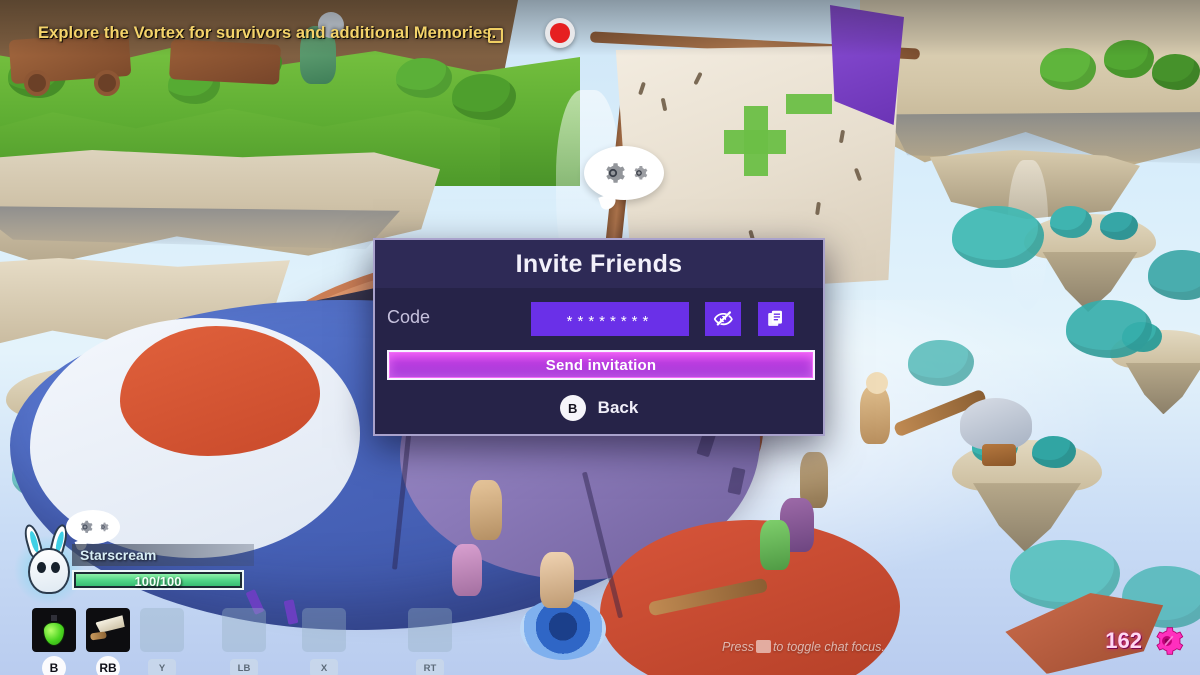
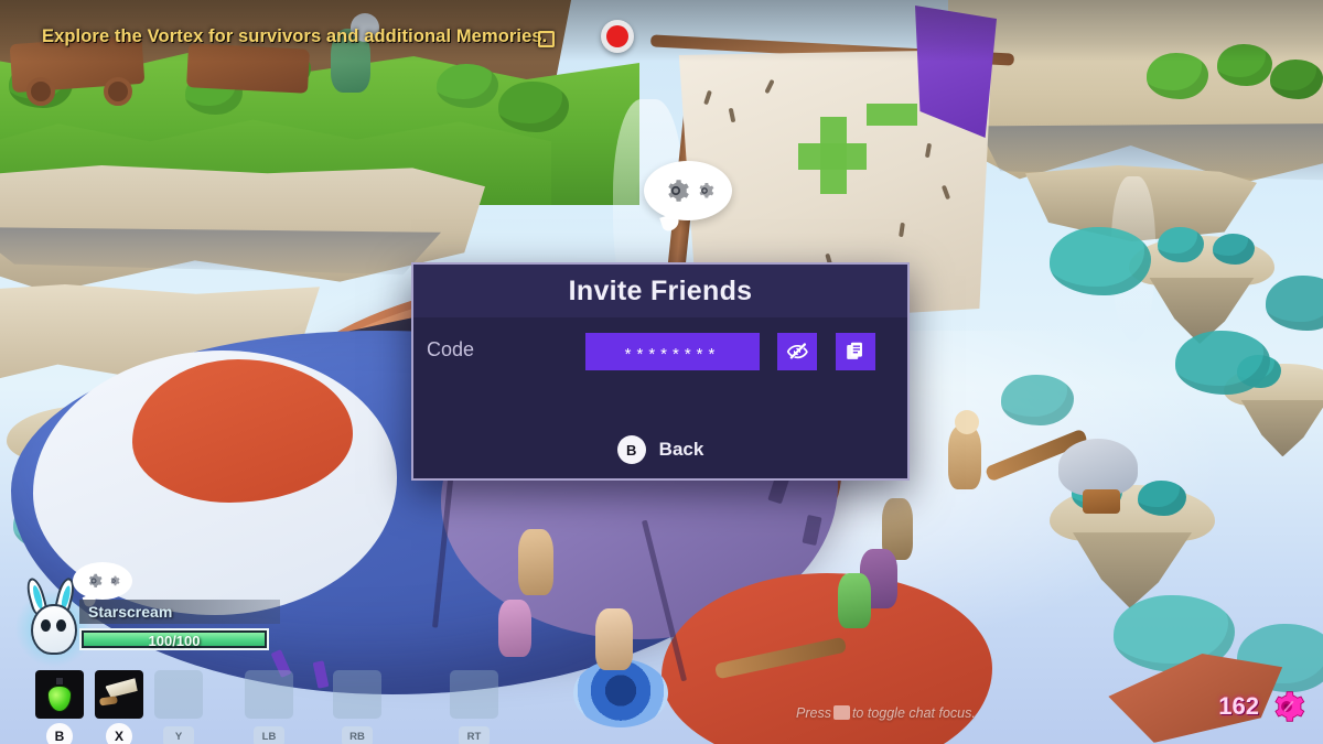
  Explore the Vortex for survivors and additional Memories.
  Invite Friends
  Code
  ********
- Send invitation
  B
  Back
  Starscream
  100/100
  B
- RB
+ X
  Y
  LB
- X
+ RB
  RT
  Press to toggle chat focus.
  162
